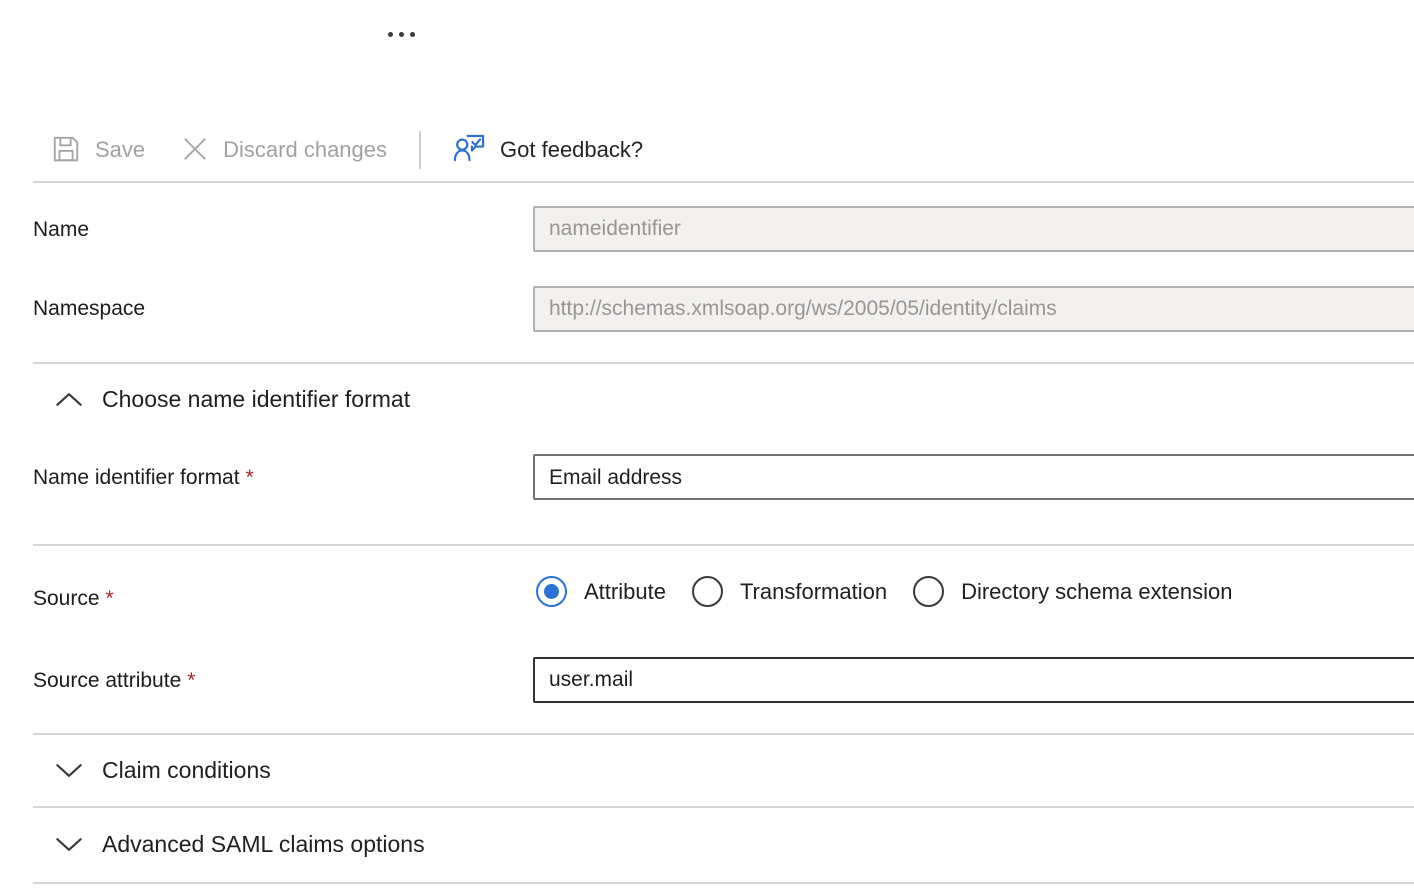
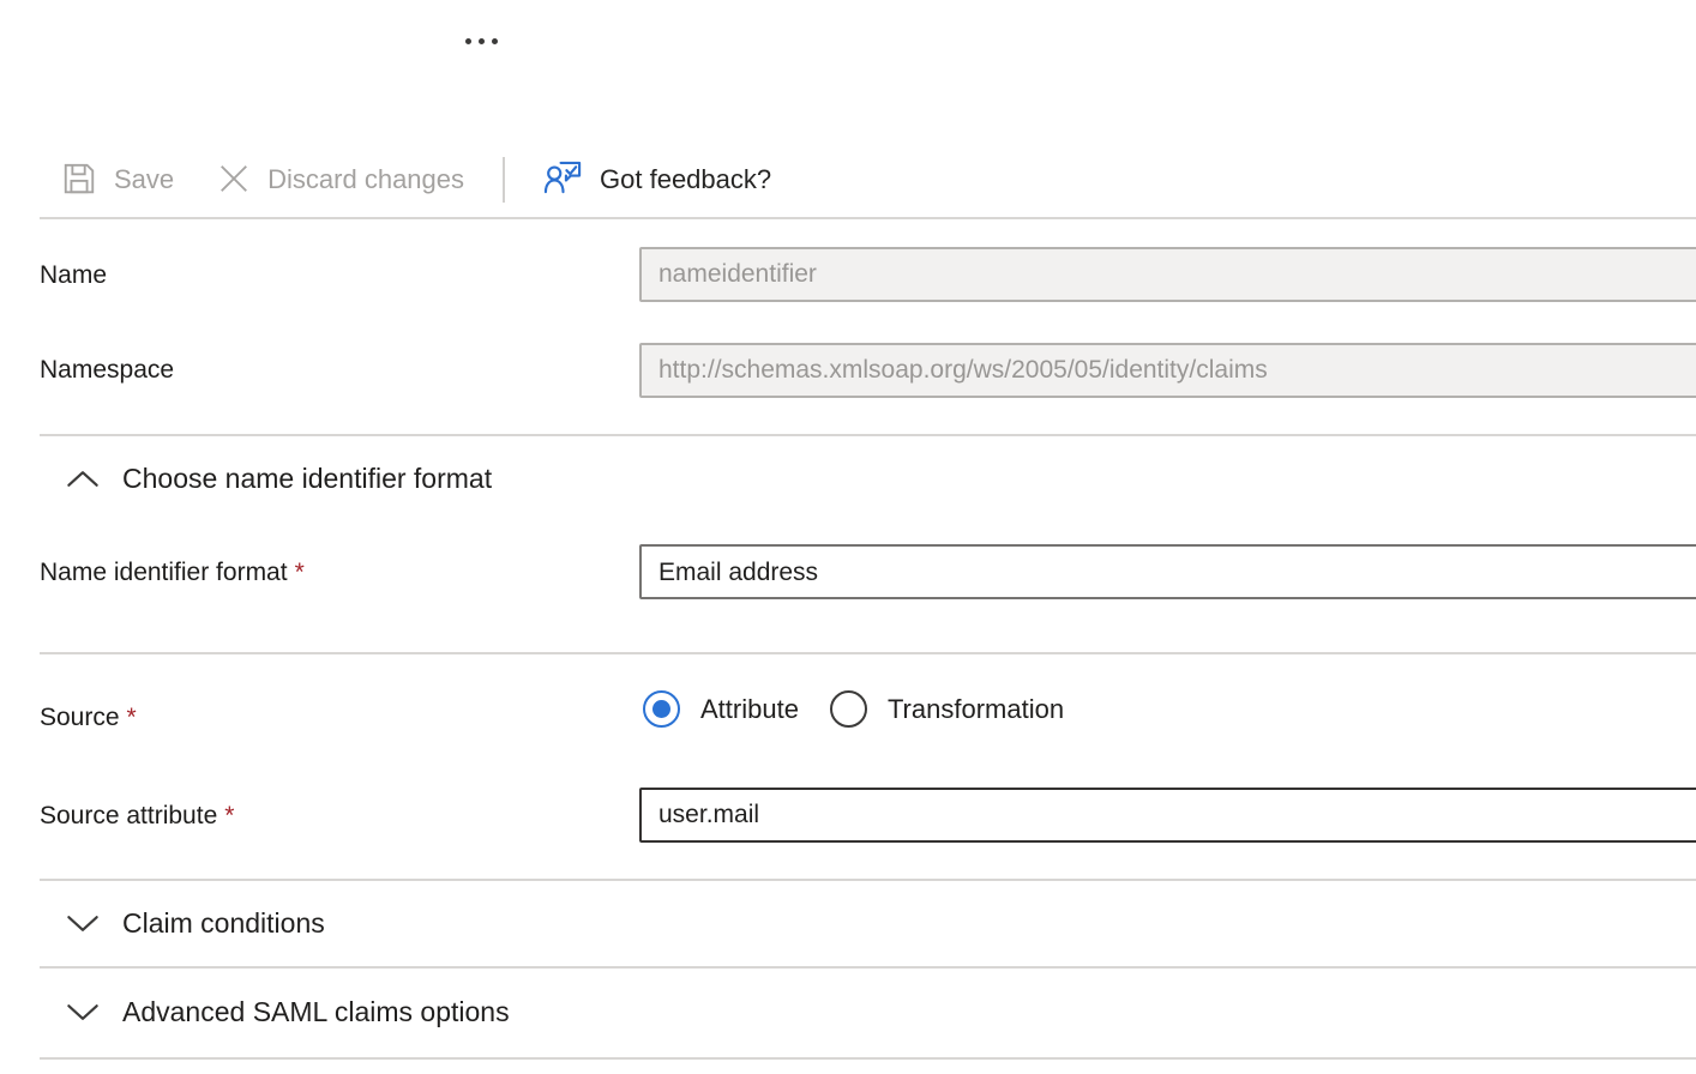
  Save
  Discard changes
  Got feedback?
  Name
  nameidentifier
  Namespace
  http://schemas.xmlsoap.org/ws/2005/05/identity/claims
  Choose name identifier format
  Name identifier format *
  Email address
  Source *
  Attribute
  Transformation
- Directory schema extension
  Source attribute *
  user.mail
  Claim conditions
  Advanced SAML claims options
